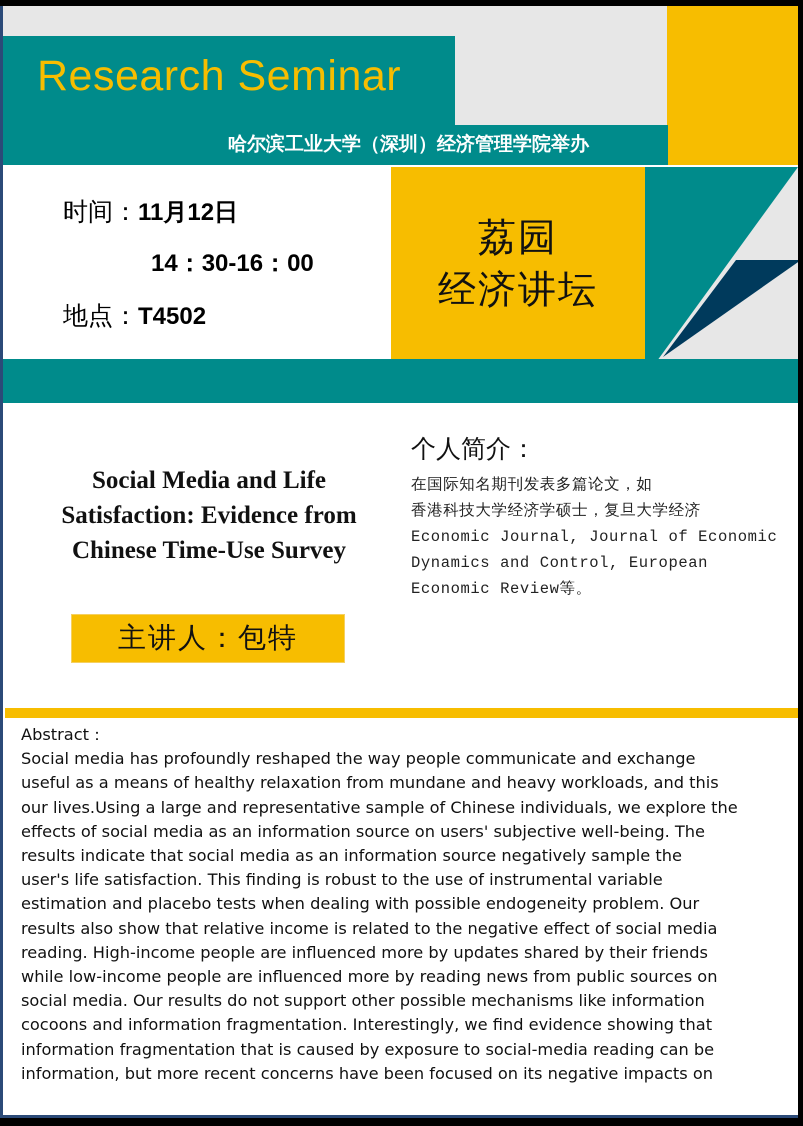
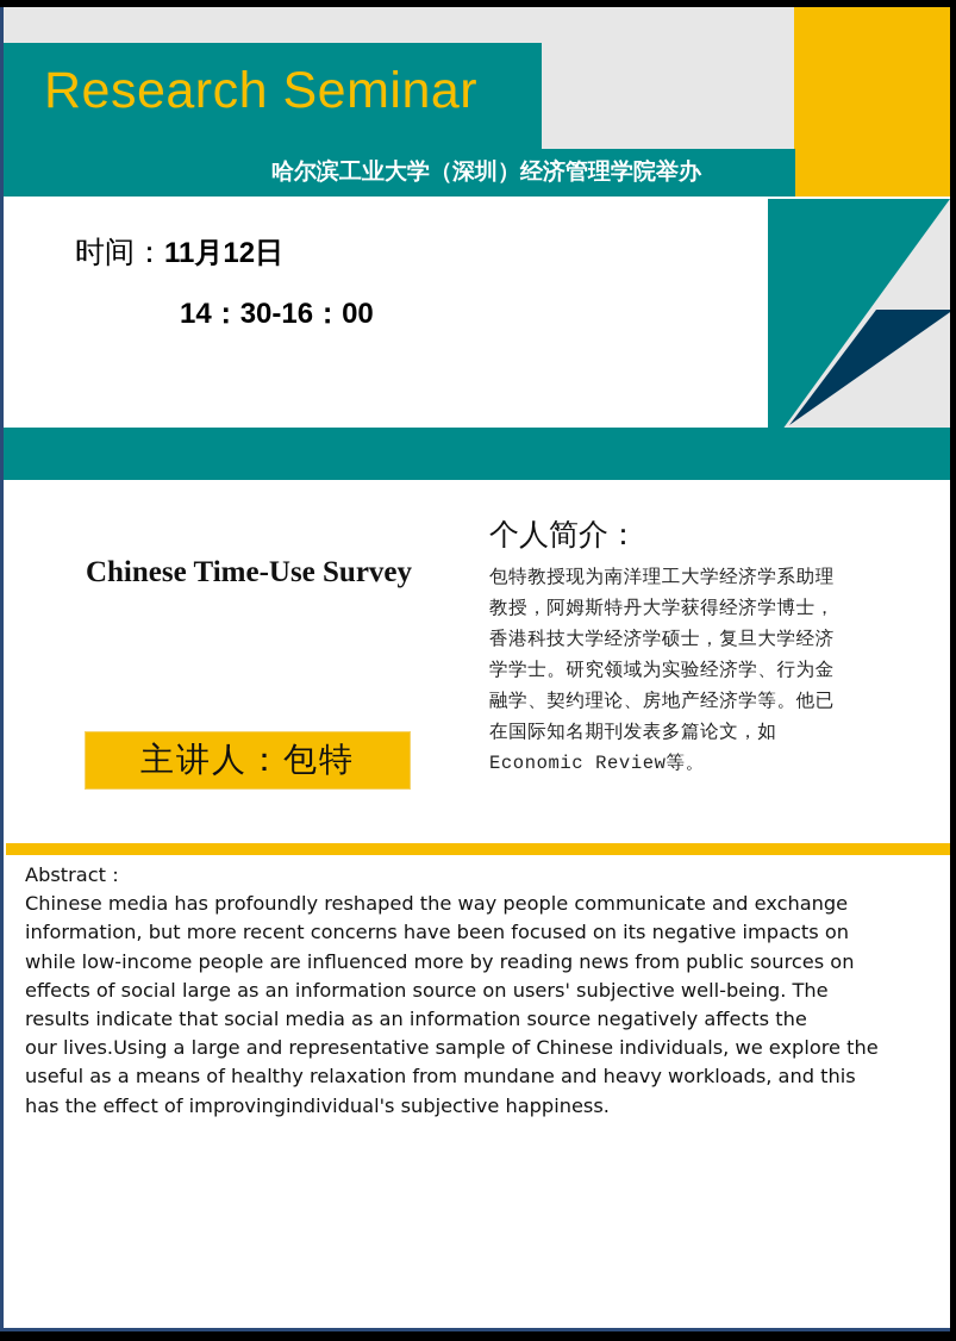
  Research Seminar
  哈尔滨工业大学（深圳）经济管理学院举办
  时间：11月12日
  14：30-16：00
- 地点：T4502
- 荔园
- 经济讲坛
- Social Media and Life
- Satisfaction: Evidence from
  Chinese Time-Use Survey
  主讲人：包特
  个人简介：
+ 包特教授现为南洋理工大学经济学系助理
+ 教授，阿姆斯特丹大学获得经济学博士，
- 在国际知名期刊发表多篇论文，如
+ 香港科技大学经济学硕士，复旦大学经济
+ 学学士。研究领域为实验经济学、行为金
+ 融学、契约理论、房地产经济学等。他已
- 香港科技大学经济学硕士，复旦大学经济
+ 在国际知名期刊发表多篇论文，如
- Economic Journal, Journal of Economic
- Dynamics and Control, European
  Economic Review等。
  Abstract：
- Social media has profoundly reshaped the way people communicate and exchange
+ Chinese media has profoundly reshaped the way people communicate and exchange
- useful as a means of healthy relaxation from mundane and heavy workloads, and this
+ information, but more recent concerns have been focused on its negative impacts on
- our lives.Using a large and representative sample of Chinese individuals, we explore the
+ while low-income people are influenced more by reading news from public sources on
- effects of social media as an information source on users' subjective well-being. The
+ effects of social large as an information source on users' subjective well-being. The
- results indicate that social media as an information source negatively sample the
+ results indicate that social media as an information source negatively affects the
- user's life satisfaction. This finding is robust to the use of instrumental variable
- estimation and placebo tests when dealing with possible endogeneity problem. Our
- results also show that relative income is related to the negative effect of social media
- reading. High-income people are influenced more by updates shared by their friends
- while low-income people are influenced more by reading news from public sources on
+ our lives.Using a large and representative sample of Chinese individuals, we explore the
- social media. Our results do not support other possible mechanisms like information
- cocoons and information fragmentation. Interestingly, we find evidence showing that
- information fragmentation that is caused by exposure to social-media reading can be
- information, but more recent concerns have been focused on its negative impacts on
+ useful as a means of healthy relaxation from mundane and heavy workloads, and this
+ has the effect of improvingindividual's subjective happiness.
